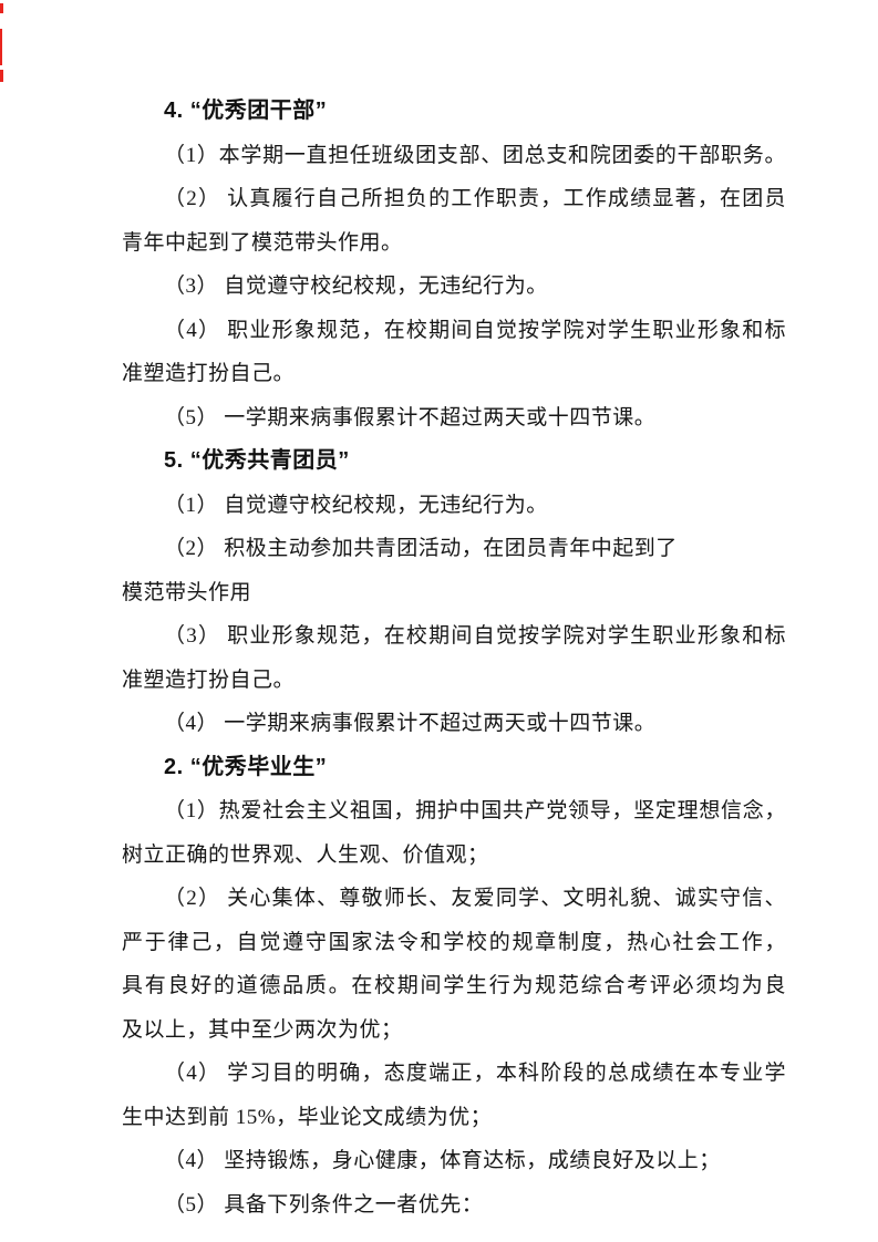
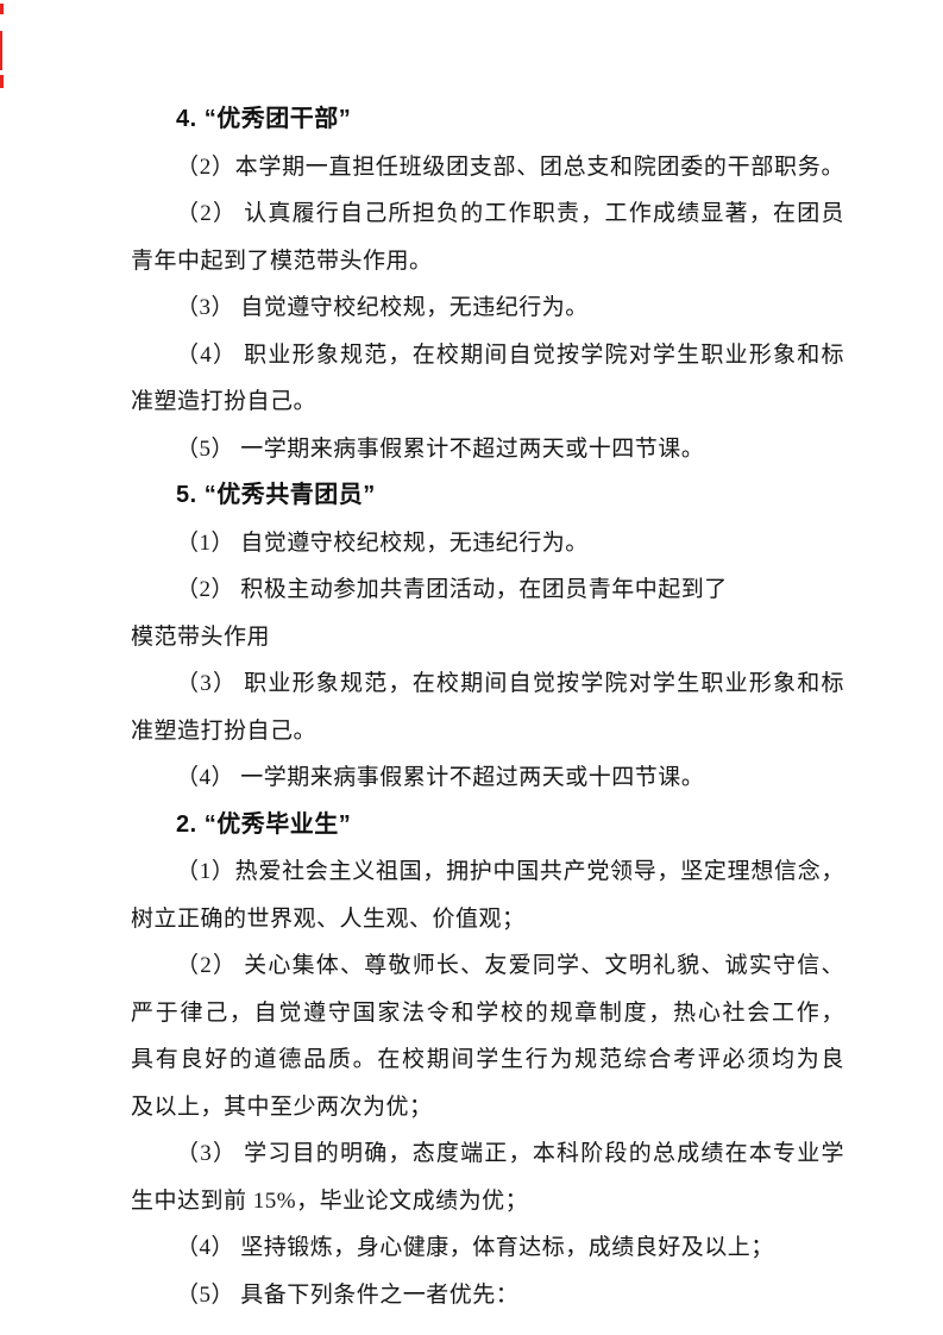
  4. “优秀团干部”
- （1）本学期一直担任班级团支部、团总支和院团委的干部职务。
+ （2）本学期一直担任班级团支部、团总支和院团委的干部职务。
  （2） 认真履行自己所担负的工作职责，工作成绩显著，在团员
  青年中起到了模范带头作用。
  （3） 自觉遵守校纪校规，无违纪行为。
  （4） 职业形象规范，在校期间自觉按学院对学生职业形象和标
  准塑造打扮自己。
  （5） 一学期来病事假累计不超过两天或十四节课。
  5. “优秀共青团员”
  （1） 自觉遵守校纪校规，无违纪行为。
  （2） 积极主动参加共青团活动，在团员青年中起到了
  模范带头作用
  （3） 职业形象规范，在校期间自觉按学院对学生职业形象和标
  准塑造打扮自己。
  （4） 一学期来病事假累计不超过两天或十四节课。
  2. “优秀毕业生”
  （1）热爱社会主义祖国，拥护中国共产党领导，坚定理想信念，
  树立正确的世界观、人生观、价值观；
  （2） 关心集体、尊敬师长、友爱同学、文明礼貌、诚实守信、
  严于律己，自觉遵守国家法令和学校的规章制度，热心社会工作，
  具有良好的道德品质。在校期间学生行为规范综合考评必须均为良
  及以上，其中至少两次为优；
- （4） 学习目的明确，态度端正，本科阶段的总成绩在本专业学
+ （3） 学习目的明确，态度端正，本科阶段的总成绩在本专业学
  生中达到前 15%，毕业论文成绩为优；
  （4） 坚持锻炼，身心健康，体育达标，成绩良好及以上；
  （5） 具备下列条件之一者优先：
